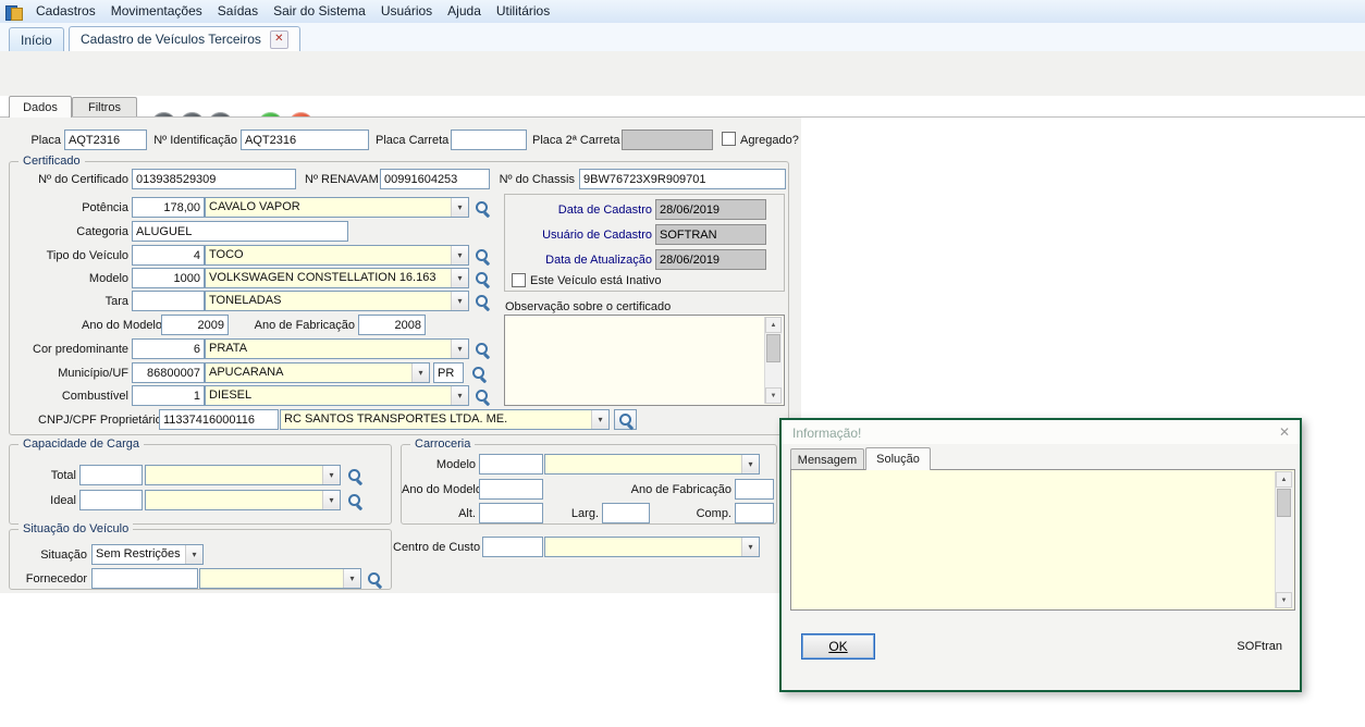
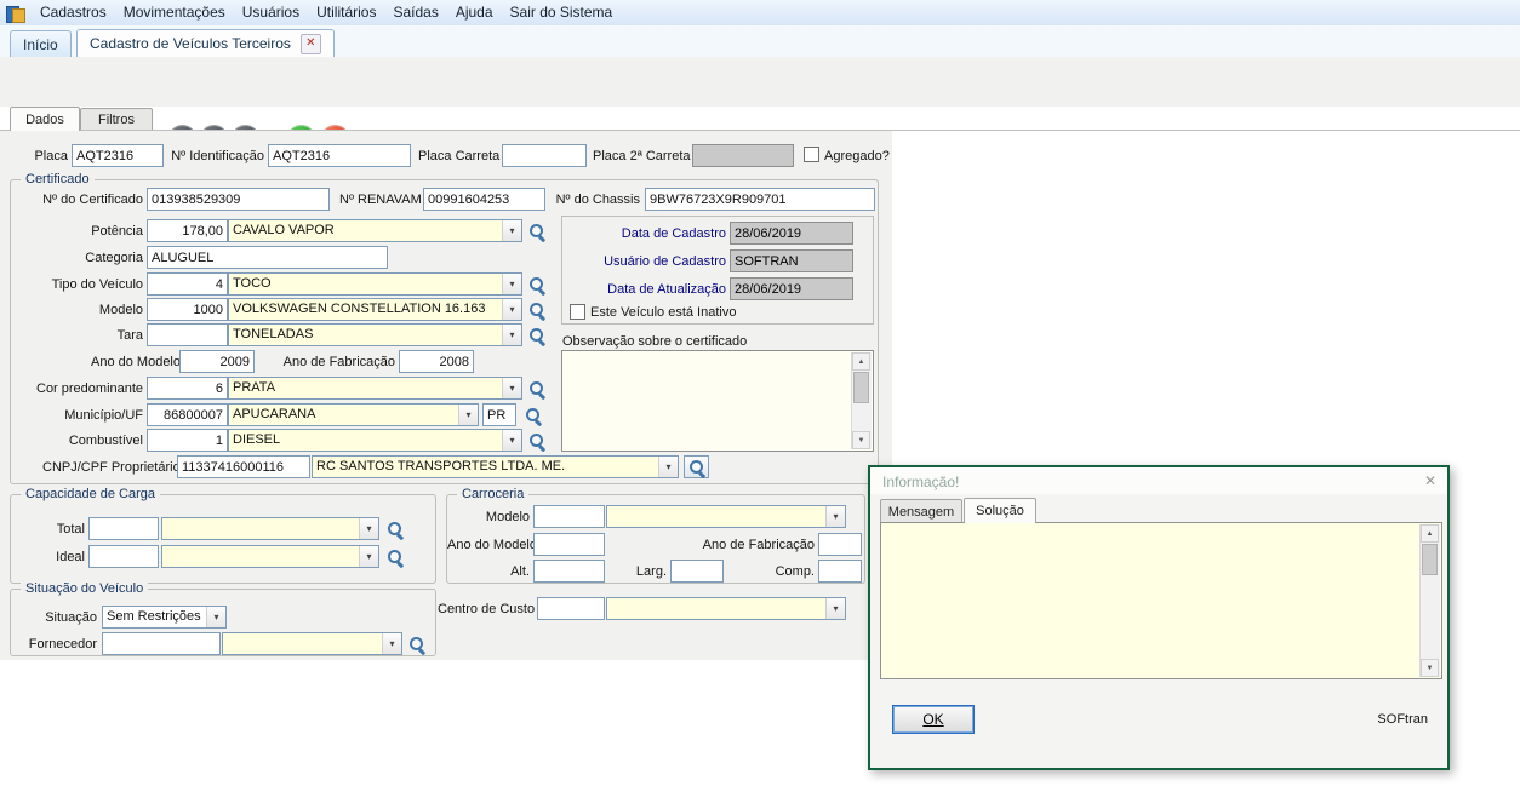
  Cadastros
  Movimentações
- Saídas
+ Usuários
- Sair do Sistema
+ Utilitários
- Usuários
+ Saídas
  Ajuda
- Utilitários
+ Sair do Sistema
  Início
  Cadastro de Veículos Terceiros
  ✕
  Dados
  Filtros
  Placa
  AQT2316
  Nº Identificação
  AQT2316
  Placa Carreta
  Placa 2ª Carreta
  Agregado?
  Certificado
  Nº do Certificado
  013938529309
  Nº RENAVAM
  00991604253
  Nº do Chassis
  9BW76723X9R909701
  Potência
  178,00
  CAVALO VAPOR
  ▾
  Categoria
  ALUGUEL
  Tipo do Veículo
  4
  TOCO
  ▾
  Modelo
  1000
  VOLKSWAGEN CONSTELLATION 16.163
  ▾
  Tara
  TONELADAS
  ▾
  Ano do Modelo
  2009
  Ano de Fabricação
  2008
  Cor predominante
  6
  PRATA
  ▾
  Município/UF
  86800007
  APUCARANA
  ▾
  PR
  Combustível
  1
  DIESEL
  ▾
  CNPJ/CPF Proprietári
  11337416000116
  RC SANTOS TRANSPORTES LTDA. ME.
  ▾
  Data de Cadastro
  28/06/2019
  Usuário de Cadastro
  SOFTRAN
  Data de Atualização
  28/06/2019
  Este Veículo está Inativo
  Observação sobre o certificado
  Capacidade de Carga
  Total
  ▾
  Ideal
  ▾
  Situação do Veículo
  Situação
  Sem Restrições
  ▾
  Fornecedor
  ▾
  Carroceria
  Modelo
  ▾
  Ano do Model
  Ano de Fabricação
  Alt.
  Larg.
  Comp.
  Centro de Custo
  ▾
  Informação!
  ✕
  Mensagem
  Solução
  OK
  SOFtran
